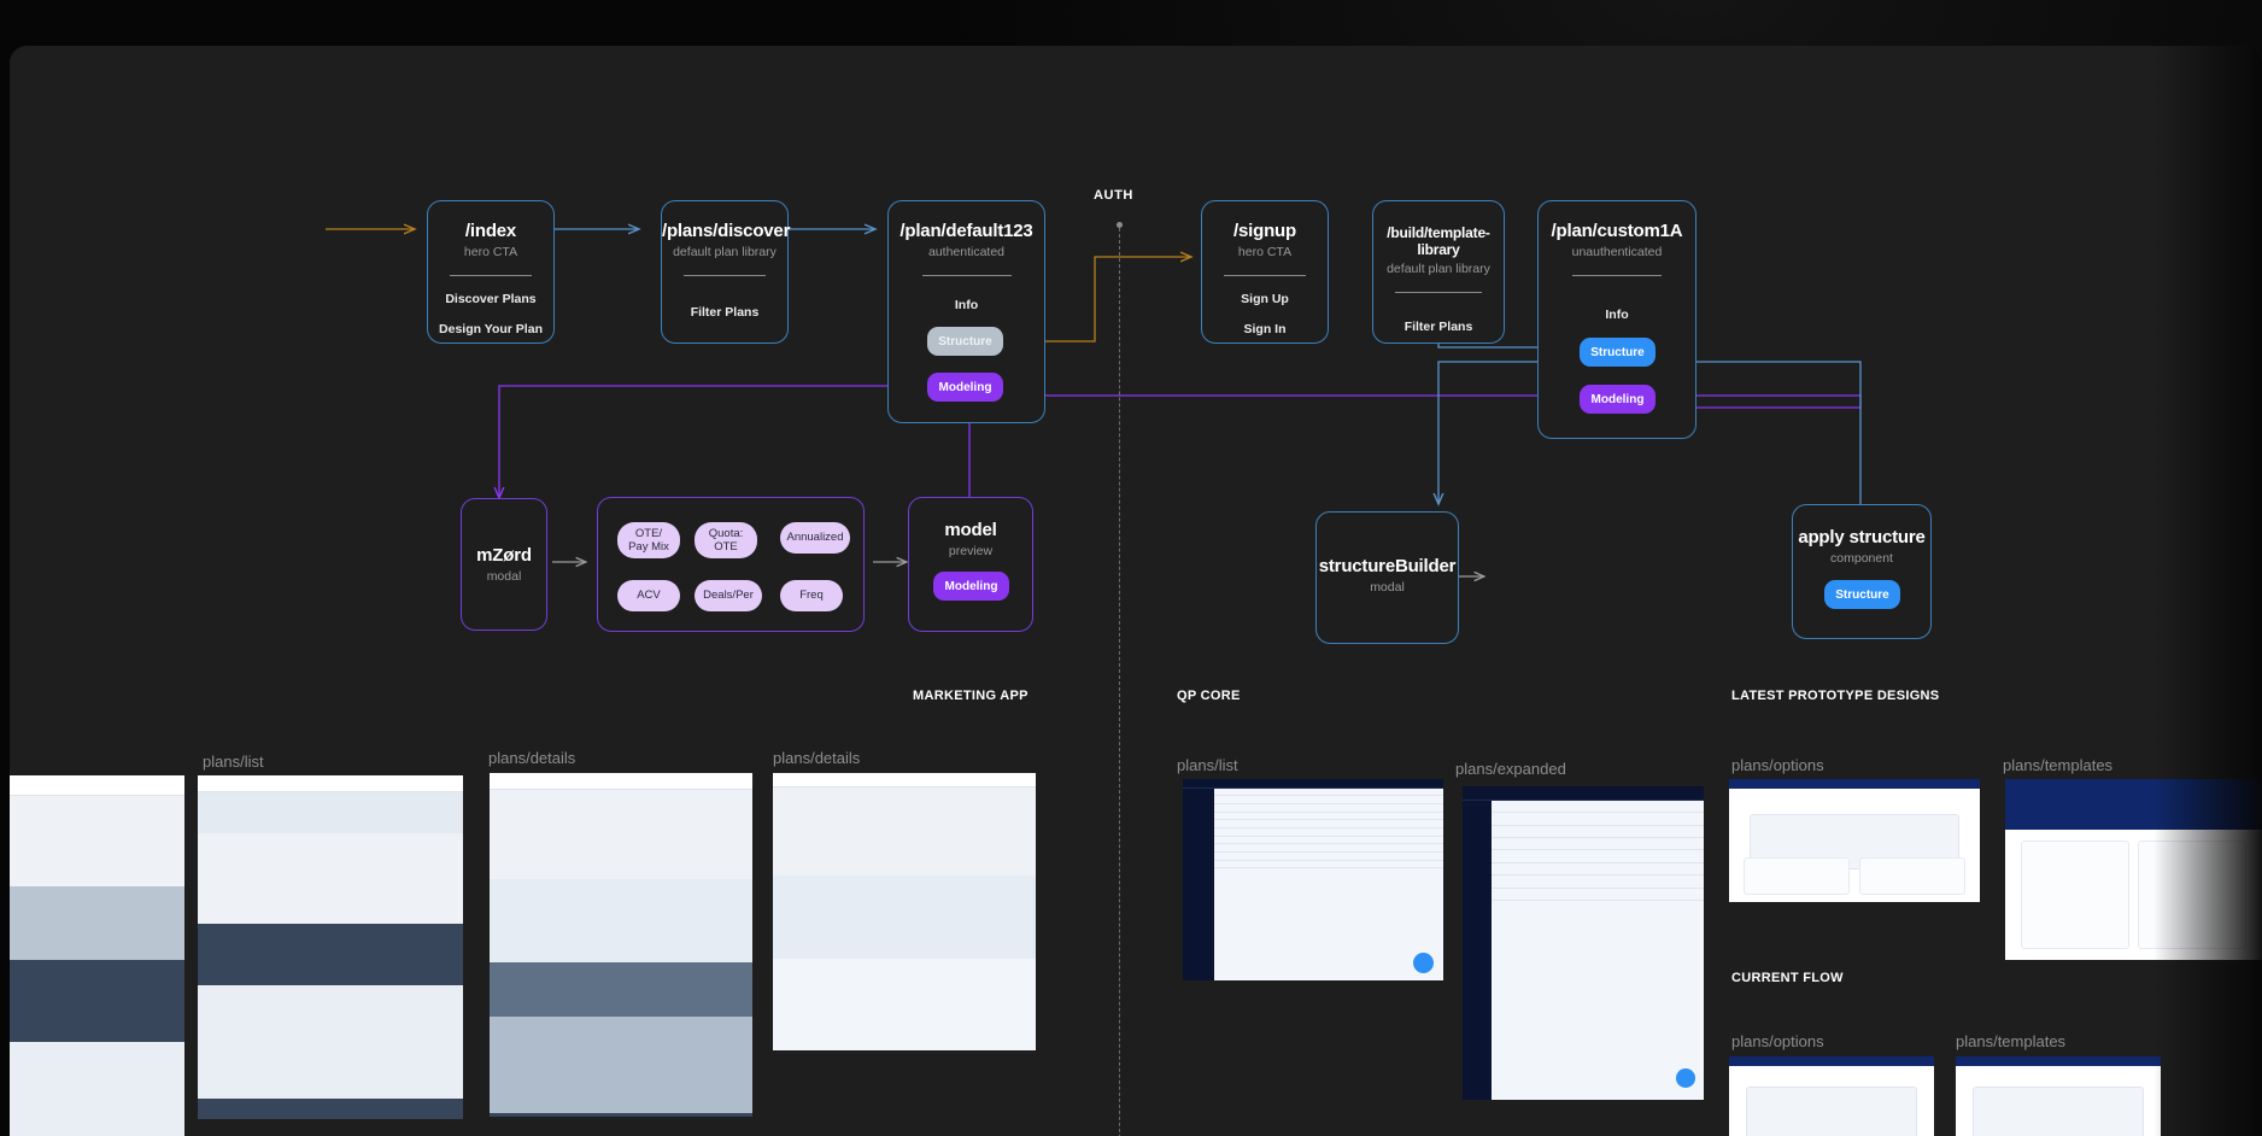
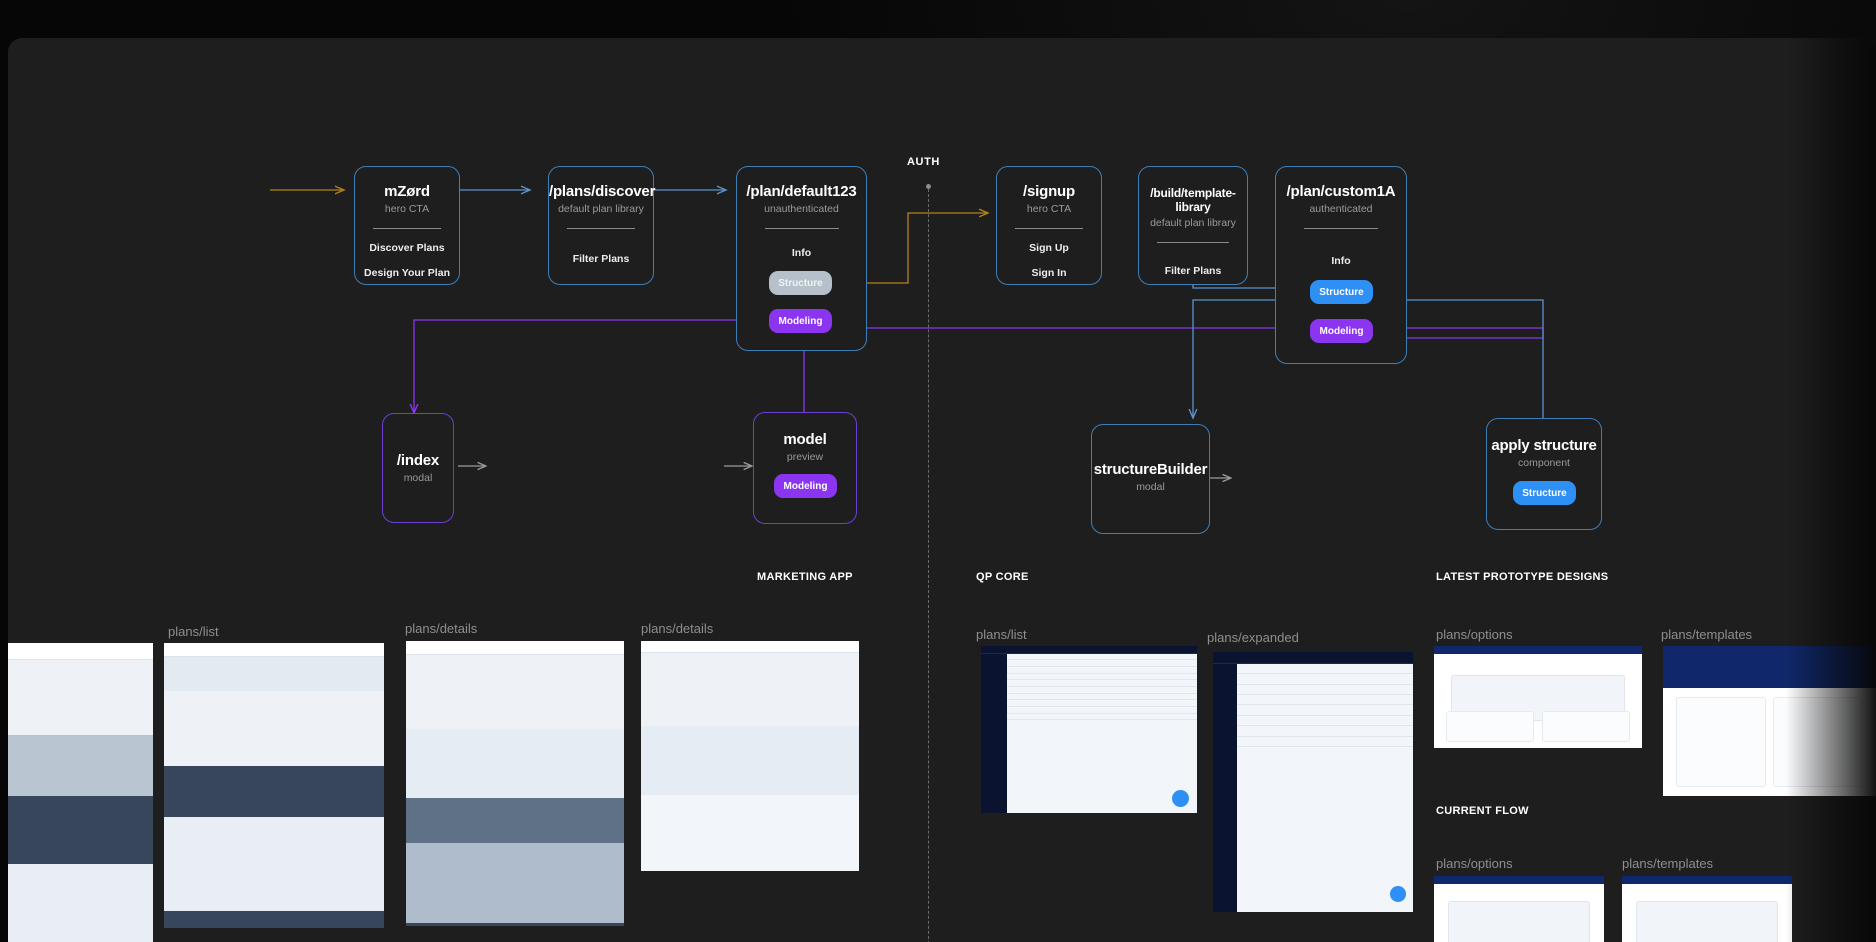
  AUTH
- /index
+ mZørd
  hero CTA
  Discover Plans
  Design Your Plan
  /plans/discover
  default plan library
  Filter Plans
  /plan/default123
- authenticated
+ unauthenticated
  Info
  Structure
  Modeling
  /signup
  hero CTA
  Sign Up
  Sign In
  /build/template-library
  default plan library
  Filter Plans
  /plan/custom1A
- unauthenticated
+ authenticated
  Info
  Structure
  Modeling
- mZørd
+ /index
  modal
- OTE/
- Pay Mix
- Quota:
- OTE
- Annualized
- ACV
- Deals/Per
- Freq
  model
  preview
  Modeling
  structureBuilder
  modal
  apply structure
  component
  Structure
  MARKETING APP
  QP CORE
  LATEST PROTOTYPE DESIGNS
  CURRENT FLOW
  plans/list
  plans/details
  plans/details
  plans/list
  plans/expanded
  plans/options
  plans/templates
  plans/options
  plans/templates
